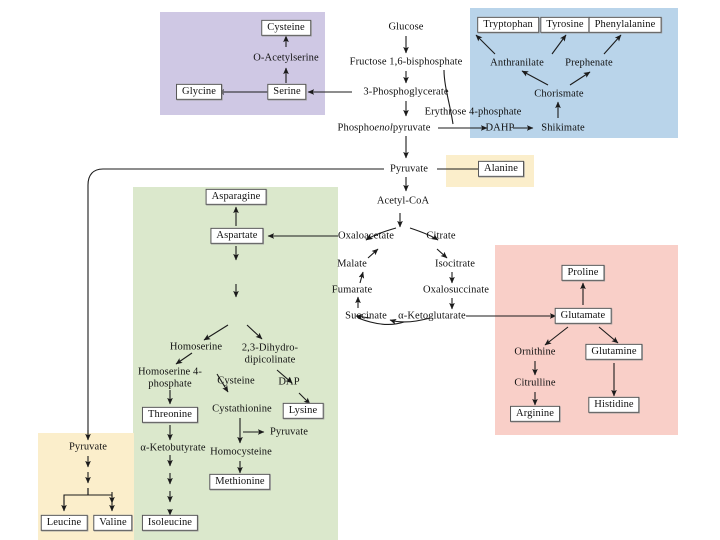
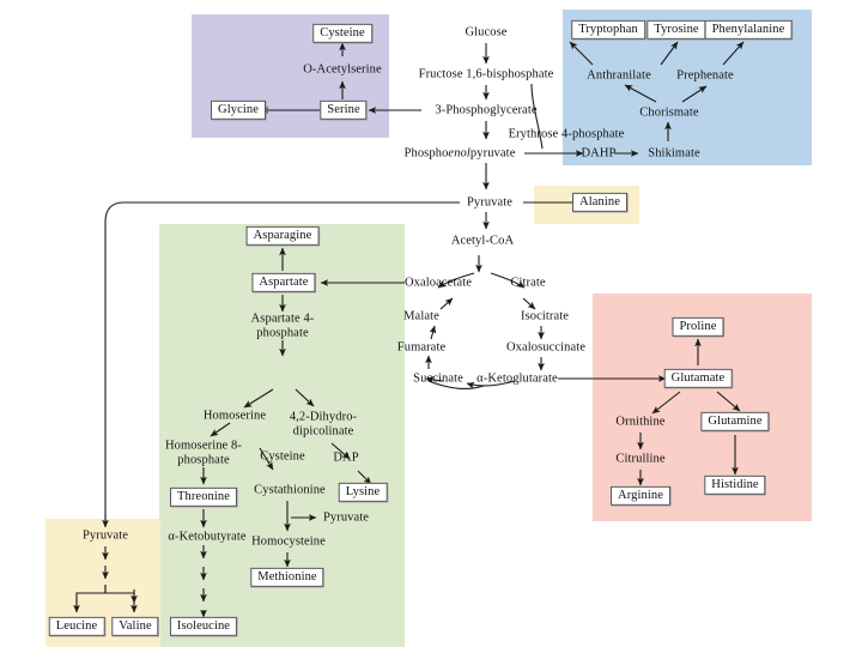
  Glucose
  Fructose 1,6-bisphosphate
  3-Phosphoglycerate
  Phosphoenolpyruvate
  Pyruvate
  Acetyl-CoA
  Erythrose 4-phosphate
  Cysteine
  O-Acetylserine
  Serine
  Glycine
  DAHP
  Shikimate
  Chorismate
  Anthranilate
  Prephenate
  Tryptophan
  Tyrosine
  Phenylalanine
  Alanine
  Oxaloacetate
  Citrate
  Malate
  Isocitrate
  Fumarate
  Oxalosuccinate
  Succinate
  α-Ketoglutarate
  Glutamate
  Proline
  Ornithine
  Citrulline
  Arginine
  Glutamine
  Histidine
  Asparagine
  Aspartate
+ Aspartate 4-phosphate
  Homoserine
- 2,3-Dihydro- dipicolinate
+ 4,2-Dihydro- dipicolinate
- Homoserine 4-phosphate
+ Homoserine 8-phosphate
  Cysteine
  DAP
  Threonine
  Cystathionine
  Lysine
  α-Ketobutyrate
  Homocysteine
  Pyruvate
  Methionine
  Isoleucine
  Pyruvate
  Leucine
  Valine
